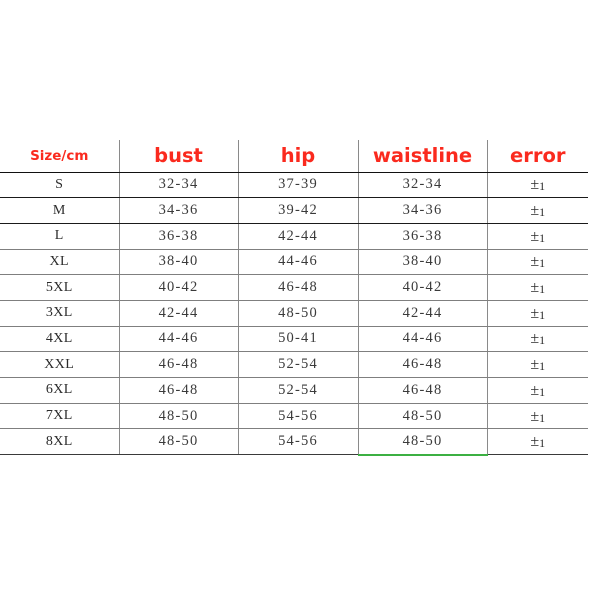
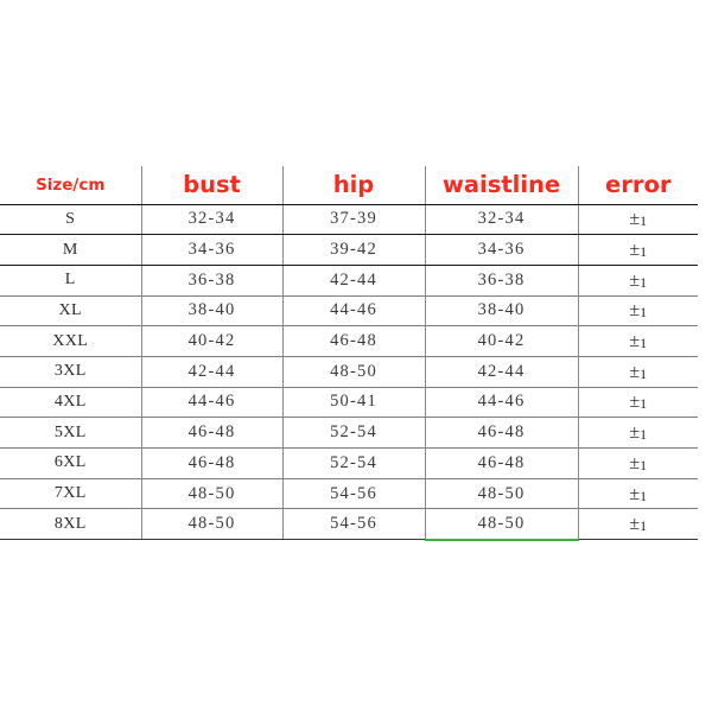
  Size/cm	bust	hip	waistline	error
  S	32-34	37-39	32-34	±1
  M	34-36	39-42	34-36	±1
  L	36-38	42-44	36-38	±1
  XL	38-40	44-46	38-40	±1
- 5XL	40-42	46-48	40-42	±1
+ XXL	40-42	46-48	40-42	±1
  3XL	42-44	48-50	42-44	±1
  4XL	44-46	50-41	44-46	±1
- XXL	46-48	52-54	46-48	±1
+ 5XL	46-48	52-54	46-48	±1
  6XL	46-48	52-54	46-48	±1
  7XL	48-50	54-56	48-50	±1
  8XL	48-50	54-56	48-50	±1
